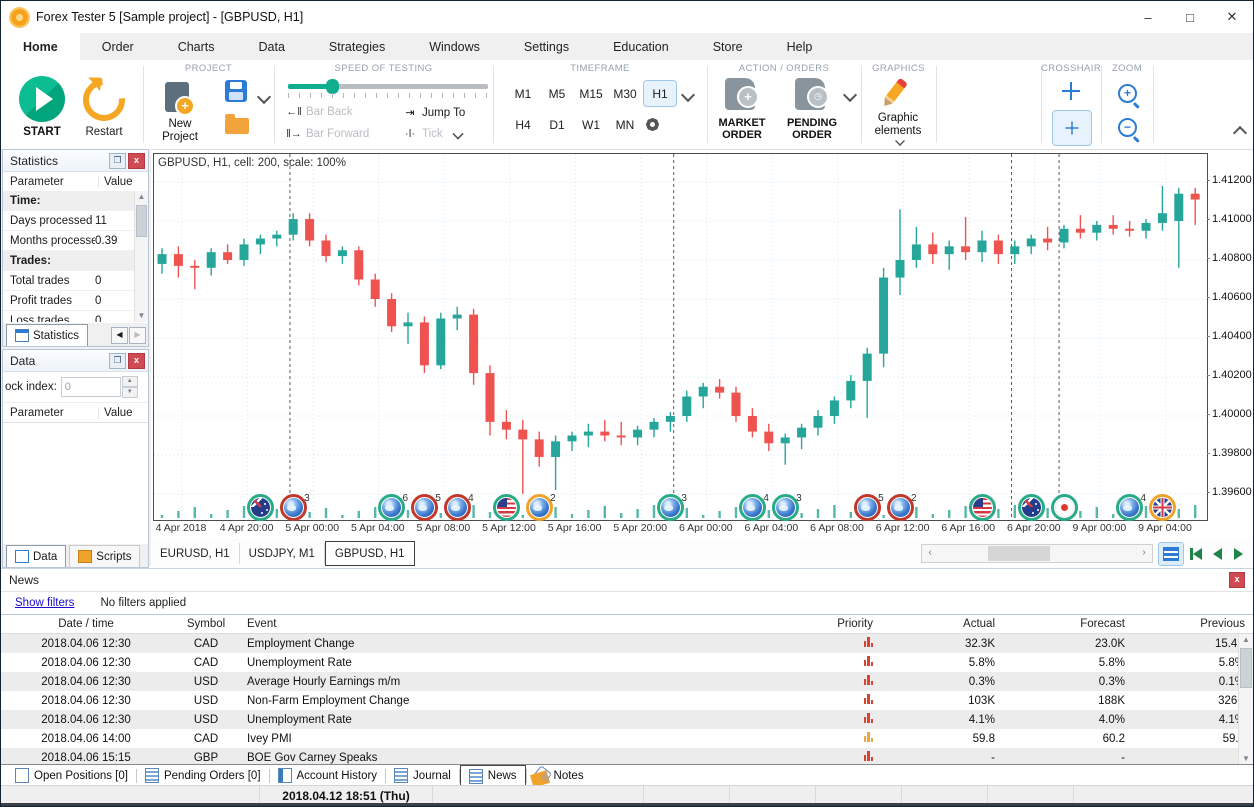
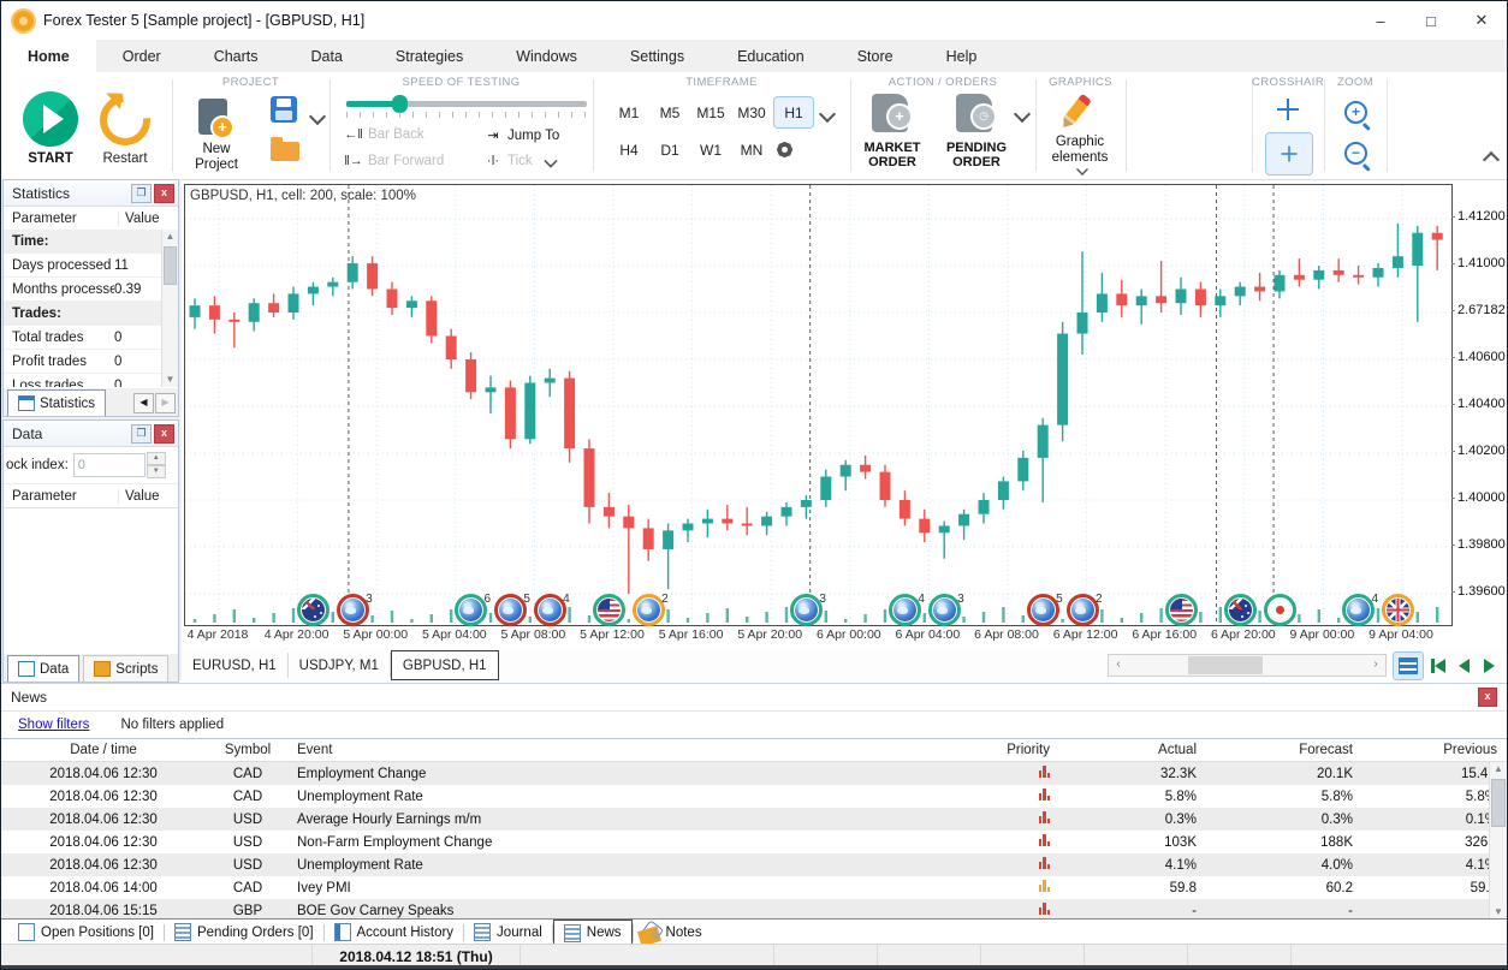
  Forex Tester 5 [Sample project] - [GBPUSD, H1]
  –
  □
  ✕
  Home
  Order
  Charts
  Data
  Strategies
  Windows
  Settings
  Education
  Store
  Help
  START
  Restart
  PROJECT
  +
  New
  Project
  SPEED OF TESTING
  ←ǁ
  Bar Back
  ǁ→
  Bar Forward
  ⇥
  Jump To
  ·ǀ·
  Tick
  TIMEFRAME
  M1
  M5
  M15
  M30
  H1
  H4
  D1
  W1
  MN
  ACTION / ORDERS
  +
  MARKET
  ORDER
  ◷
  PENDING
  ORDER
  GRAPHICS
  Graphic
  elements
  CROSSHAIR
  ZOOM
  +
  −
  Statistics
  ❐
  x
  Parameter
  Value
  Time:
  Days processed
  11
  Months processe
  0.39
  Trades:
  Total trades
  0
  Profit trades
  0
  Loss trades
  0
  ▲
  ▼
  Statistics
  ◀
  ▶
  Data
  ❐
  x
  ock index:
  0
  Parameter
  Value
  Data
  Scripts
  GBPUSD, H1, cell: 200, scale: 100%
  3
  6
  5
  4
  2
  3
  4
  3
  5
  2
  4
  1.41200
  1.41000
- 1.40800
+ 2.67182
  1.40600
  1.40400
  1.40200
  1.40000
  1.39800
  1.39600
  4 Apr 2018
  4 Apr 20:00
  5 Apr 00:00
  5 Apr 04:00
  5 Apr 08:00
  5 Apr 12:00
  5 Apr 16:00
  5 Apr 20:00
  6 Apr 00:00
  6 Apr 04:00
  6 Apr 08:00
  6 Apr 12:00
  6 Apr 16:00
  6 Apr 20:00
  9 Apr 00:00
  9 Apr 04:00
  EURUSD, H1
  USDJPY, M1
  GBPUSD, H1
  ‹
  ›
  News
  x
  Show filters
  No filters applied
  Date / time
  Symbol
  Event
  Priority
  Actual
  Forecast
  Previous
  2018.04.06 12:30
  CAD
  Employment Change
  32.3K
- 23.0K
+ 20.1K
  15.4
  2018.04.06 12:30
  CAD
  Unemployment Rate
  5.8%
  5.8%
  5.8
  2018.04.06 12:30
  USD
  Average Hourly Earnings m/m
  0.3%
  0.3%
  0.1
  2018.04.06 12:30
  USD
  Non-Farm Employment Change
  103K
  188K
  326
  2018.04.06 12:30
  USD
  Unemployment Rate
  4.1%
  4.0%
  4.1
  2018.04.06 14:00
  CAD
  Ivey PMI
  59.8
  60.2
  59.
  2018.04.06 15:15
  GBP
  BOE Gov Carney Speaks
  -
  -
  ▲
  ▼
  Open Positions [0]
  Pending Orders [0]
  Account History
  Journal
  News
  Notes
  2018.04.12 18:51 (Thu)
